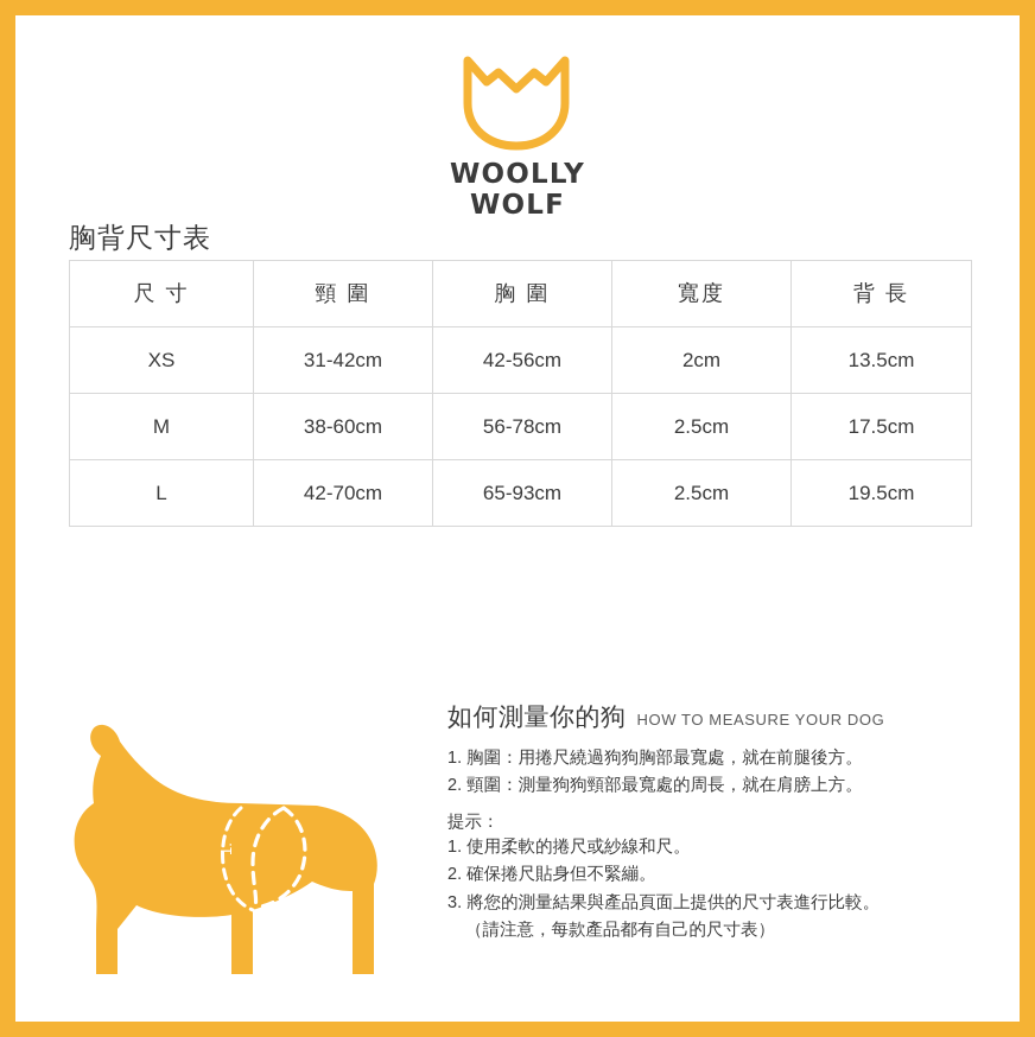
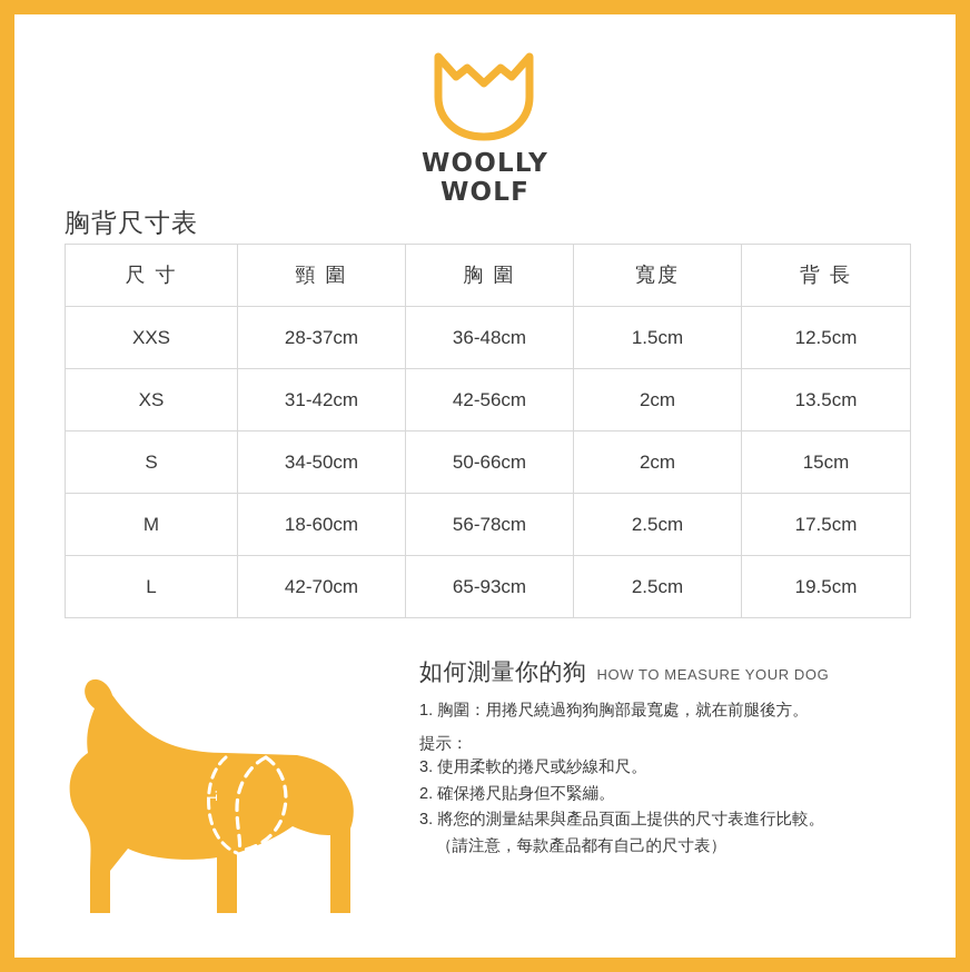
  WOOLLY
  WOLF
  胸背尺寸表
  尺 寸	頸 圍	胸 圍	寬度	背 長
+ XXS	28-37cm	36-48cm	1.5cm	12.5cm
  XS	31-42cm	42-56cm	2cm	13.5cm
+ S	34-50cm	50-66cm	2cm	15cm
- M	38-60cm	56-78cm	2.5cm	17.5cm
+ M	18-60cm	56-78cm	2.5cm	17.5cm
  L	42-70cm	65-93cm	2.5cm	19.5cm
  2.
  如何測量你的狗
  HOW TO MEASURE YOUR DOG
  1. 胸圍：用捲尺繞過狗狗胸部最寬處，就在前腿後方。
- 2. 頸圍：測量狗狗頸部最寬處的周長，就在肩膀上方。
  提示：
- 1. 使用柔軟的捲尺或紗線和尺。
+ 3. 使用柔軟的捲尺或紗線和尺。
  2. 確保捲尺貼身但不緊繃。
  3. 將您的測量結果與產品頁面上提供的尺寸表進行比較。
  （請注意，每款產品都有自己的尺寸表）
